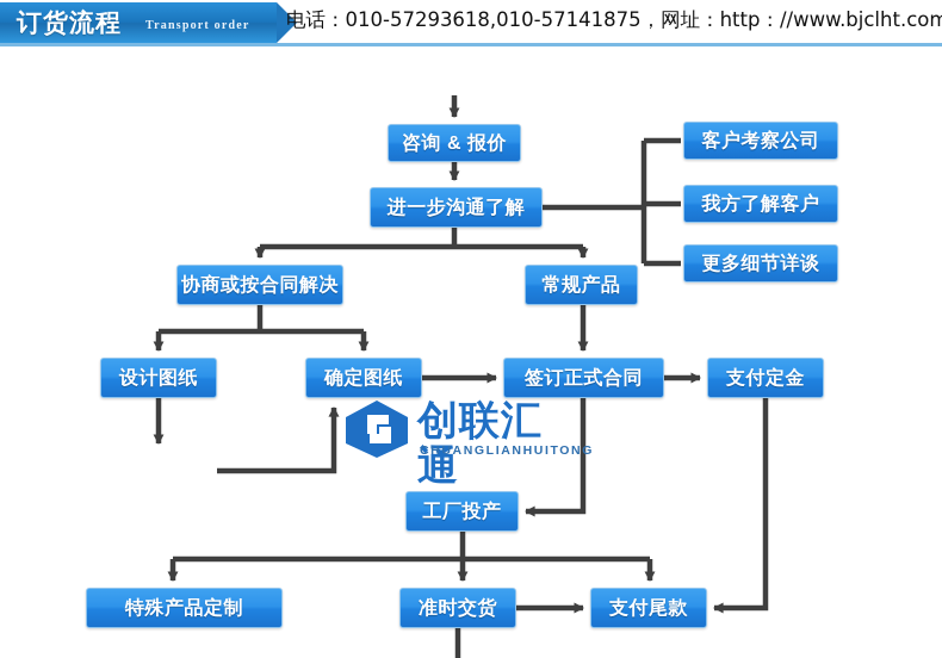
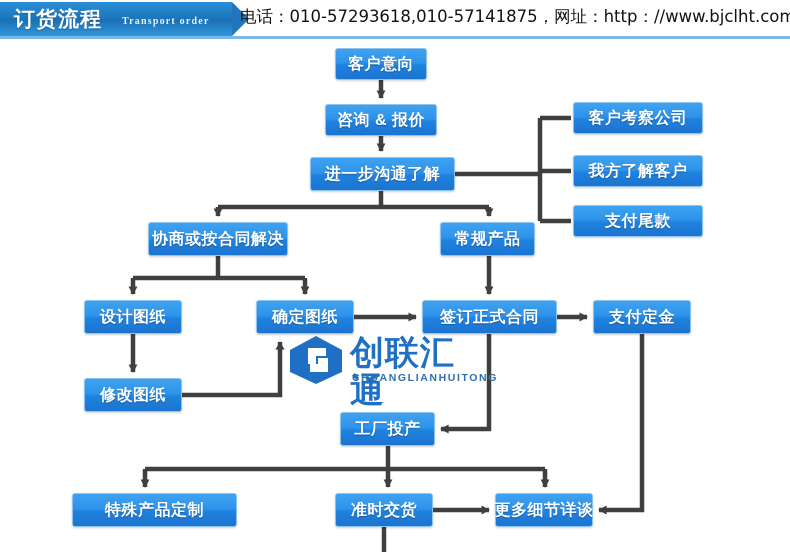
  订货流程
  Transport order
  电话：010-57293618,010-57141875，网址：http：//www.bjclht.com
  创联汇通
  CHUANGLIANHUITONG
+ 客户意向
  咨询 & 报价
  进一步沟通了解
  客户考察公司
  我方了解客户
- 更多细节详谈
+ 支付尾款
  协商或按合同解决
  常规产品
  设计图纸
  确定图纸
  签订正式合同
  支付定金
+ 修改图纸
  工厂投产
  特殊产品定制
  准时交货
- 支付尾款
+ 更多细节详谈
